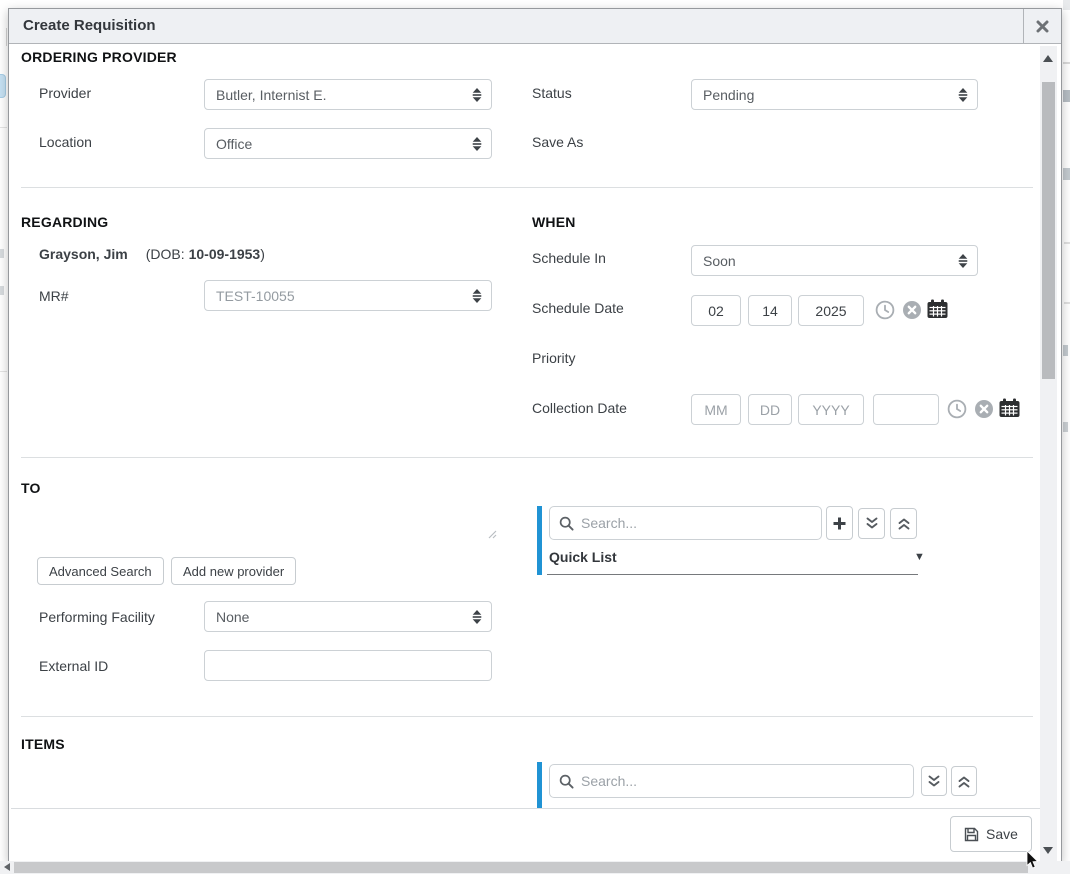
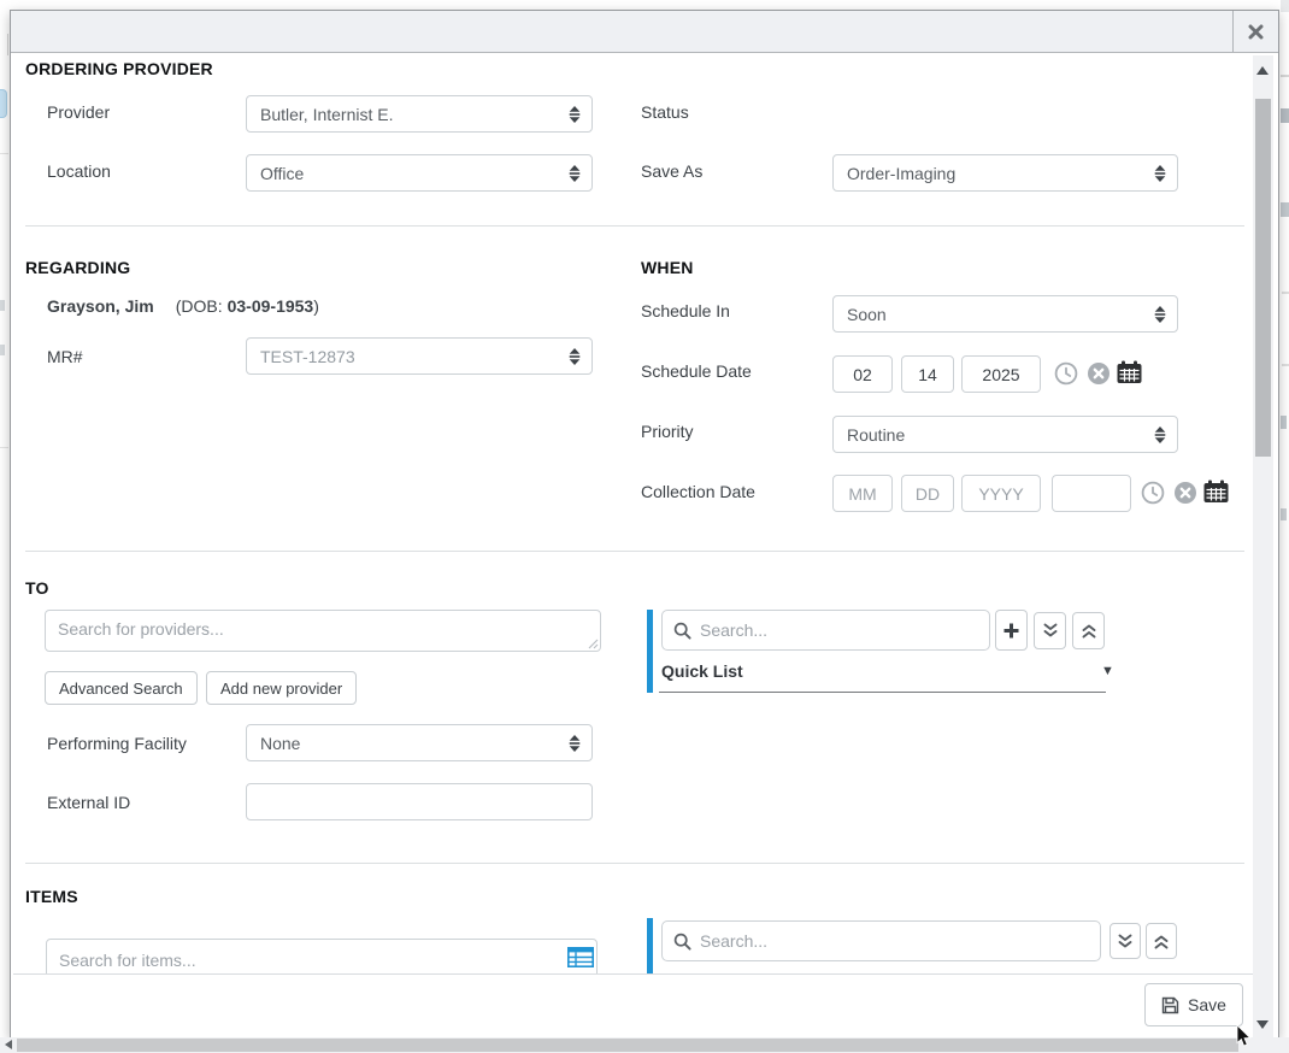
- Create Requisition
  ORDERING PROVIDER
  Provider
  Butler, Internist E.
  Status
- Pending
  Location
  Office
  Save As
+ Order-Imaging
  REGARDING
- Grayson, Jim (DOB: 10-09-1953)
+ Grayson, Jim (DOB: 03-09-1953)
  MR#
- TEST-10055
+ TEST-12873
  WHEN
  Schedule In
  Soon
  Schedule Date
  02
  14
  2025
  Priority
+ Routine
  Collection Date
  MM
  DD
  YYYY
  TO
+ Search for providers...
  Advanced Search
  Add new provider
  Search...
  Quick List
  ▼
  Performing Facility
  None
  External ID
  ITEMS
+ Search for items...
  Search...
  Save
